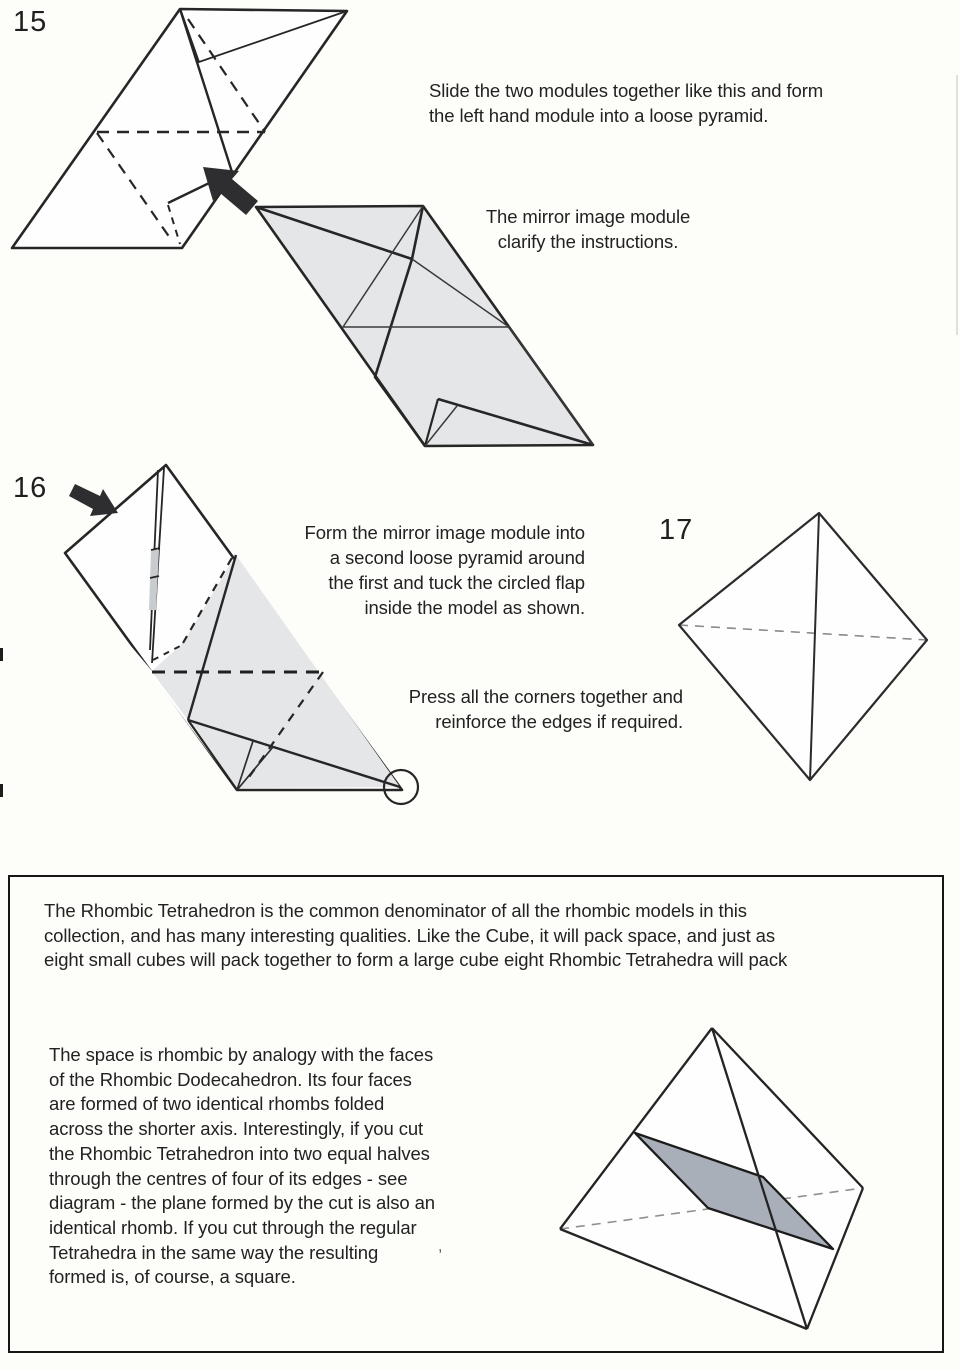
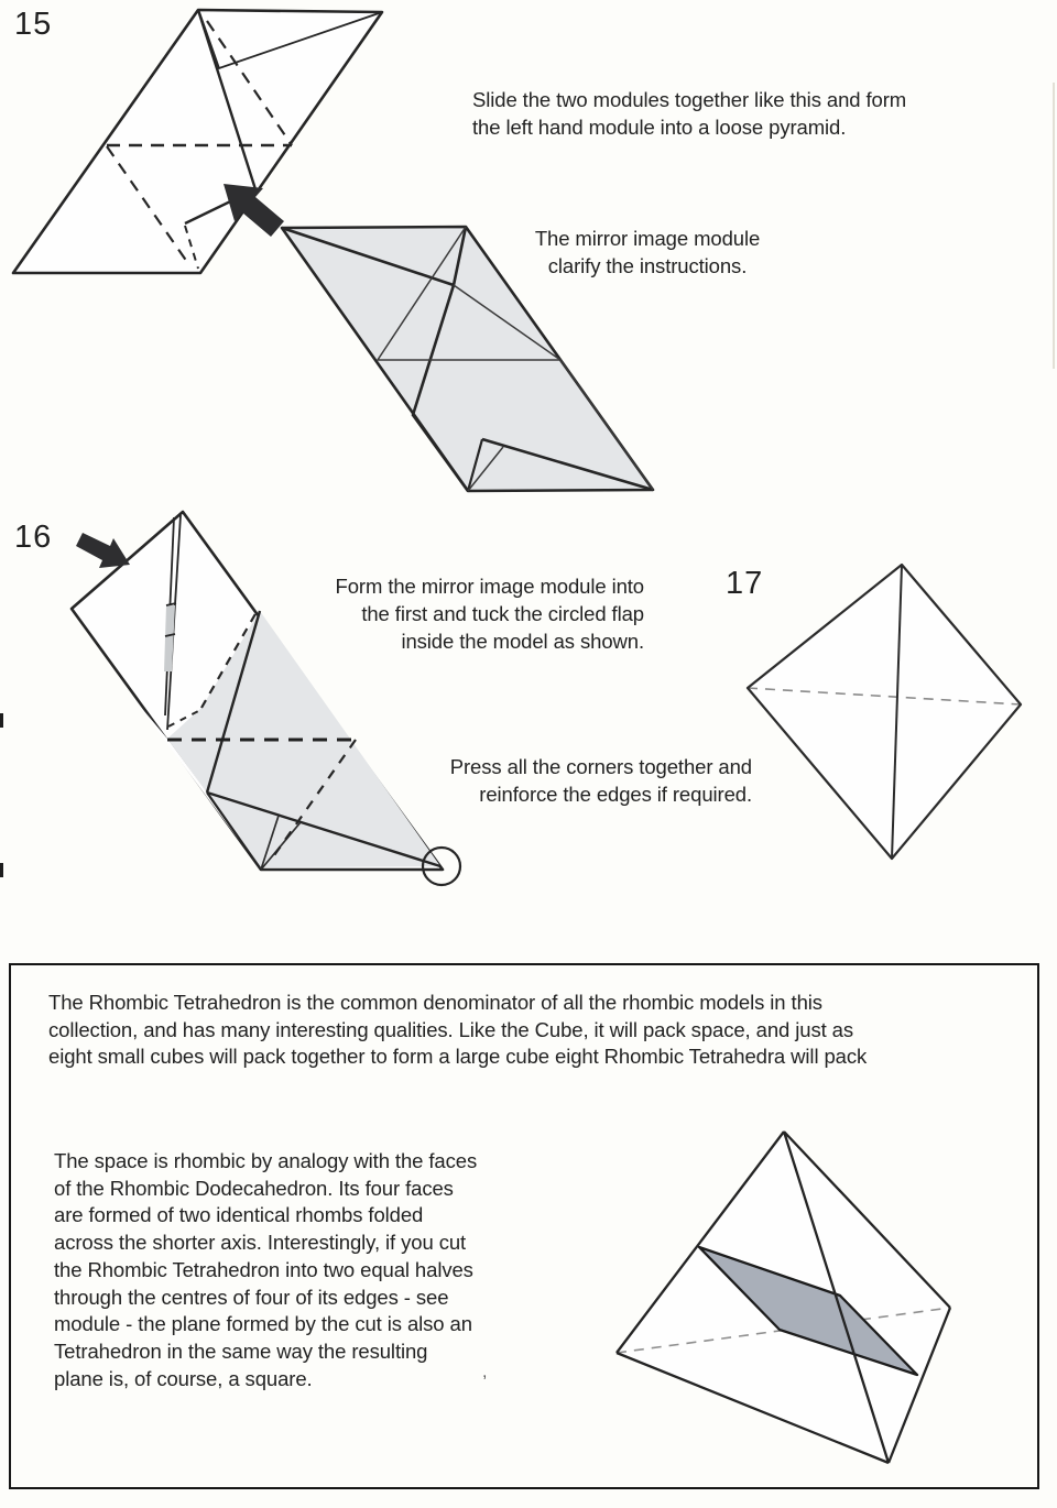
  15
  Slide the two modules together like this and form
  the left hand module into a loose pyramid.
  The mirror image module
  clarify the instructions.
  16
  Form the mirror image module into
- a second loose pyramid around
  the first and tuck the circled flap
  inside the model as shown.
  Press all the corners together and
  reinforce the edges if required.
  17
  The Rhombic Tetrahedron is the common denominator of all the rhombic models in this
  collection, and has many interesting qualities. Like the Cube, it will pack space, and just as
  eight small cubes will pack together to form a large cube eight Rhombic Tetrahedra will pack
  The space is rhombic by analogy with the faces
  of the Rhombic Dodecahedron. Its four faces
  are formed of two identical rhombs folded
  across the shorter axis. Interestingly, if you cut
  the Rhombic Tetrahedron into two equal halves
  through the centres of four of its edges - see
- diagram - the plane formed by the cut is also an
+ module - the plane formed by the cut is also an
- identical rhomb. If you cut through the regular
- Tetrahedra in the same way the resulting
+ Tetrahedron in the same way the resulting
- formed is, of course, a square.
+ plane is, of course, a square.
  ,
